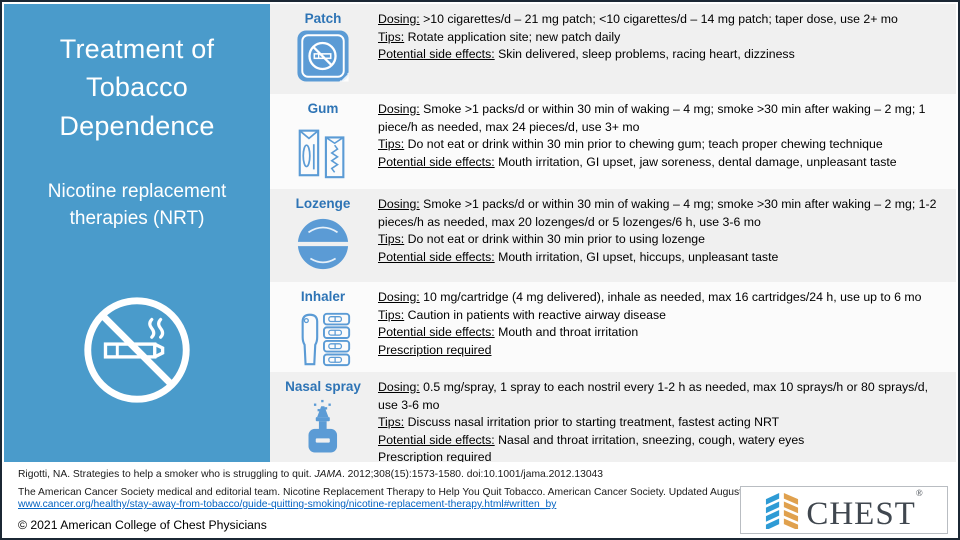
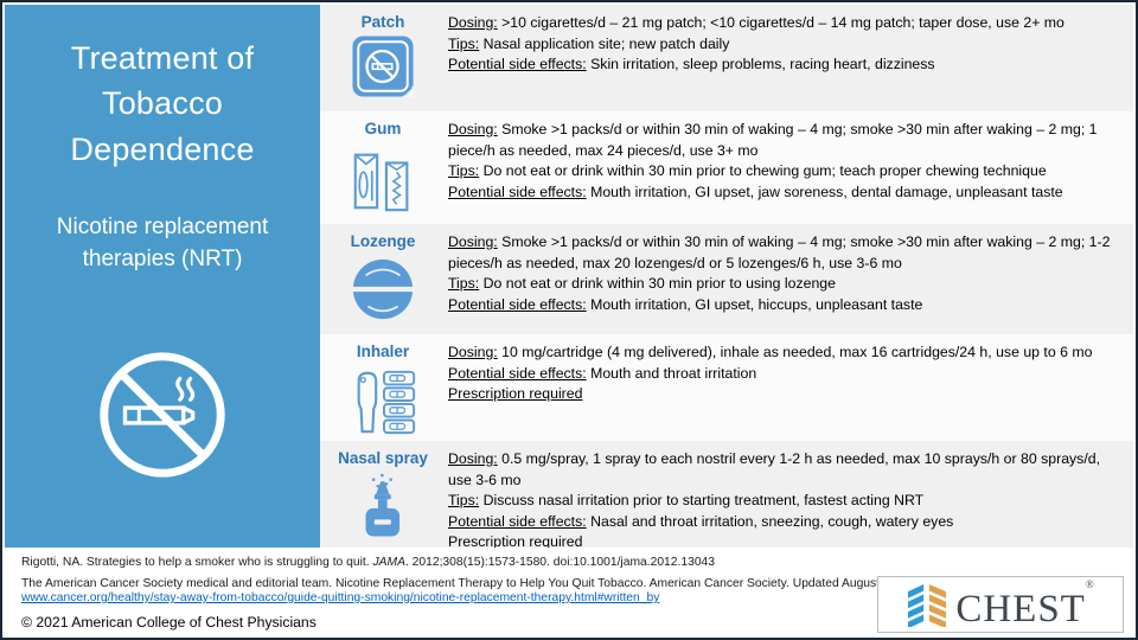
  Treatment of Tobacco Dependence
  Nicotine replacement therapies (NRT)
  Patch
  Dosing: >10 cigarettes/d – 21 mg patch; <10 cigarettes/d – 14 mg patch; taper dose, use 2+ mo
- Tips: Rotate application site; new patch daily
+ Tips: Nasal application site; new patch daily
- Potential side effects: Skin delivered, sleep problems, racing heart, dizziness
+ Potential side effects: Skin irritation, sleep problems, racing heart, dizziness
  Gum
  Dosing: Smoke >1 packs/d or within 30 min of waking – 4 mg; smoke >30 min after waking – 2 mg; 1 piece/h as needed, max 24 pieces/d, use 3+ mo
  Tips: Do not eat or drink within 30 min prior to chewing gum; teach proper chewing technique
  Potential side effects: Mouth irritation, GI upset, jaw soreness, dental damage, unpleasant taste
  Lozenge
  Dosing: Smoke >1 packs/d or within 30 min of waking – 4 mg; smoke >30 min after waking – 2 mg; 1-2 pieces/h as needed, max 20 lozenges/d or 5 lozenges/6 h, use 3-6 mo
  Tips: Do not eat or drink within 30 min prior to using lozenge
  Potential side effects: Mouth irritation, GI upset, hiccups, unpleasant taste
  Inhaler
  Dosing: 10 mg/cartridge (4 mg delivered), inhale as needed, max 16 cartridges/24 h, use up to 6 mo
- Tips: Caution in patients with reactive airway disease
  Potential side effects: Mouth and throat irritation
  Prescription required
  Nasal spray
  Dosing: 0.5 mg/spray, 1 spray to each nostril every 1-2 h as needed, max 10 sprays/h or 80 sprays/d, use 3-6 mo
  Tips: Discuss nasal irritation prior to starting treatment, fastest acting NRT
  Potential side effects: Nasal and throat irritation, sneezing, cough, watery eyes
  Prescription required
  Rigotti, NA. Strategies to help a smoker who is struggling to quit. JAMA. 2012;308(15):1573-1580. doi:10.1001/jama.2012.13043
  The American Cancer Society medical and editorial team. Nicotine Replacement Therapy to Help You Quit Tobacco. American Cancer Society. Updated Augus
  www.cancer.org/healthy/stay-away-from-tobacco/guide-quitting-smoking/nicotine-replacement-therapy.html#written_by
  © 2021 American College of Chest Physicians
  CHEST®
